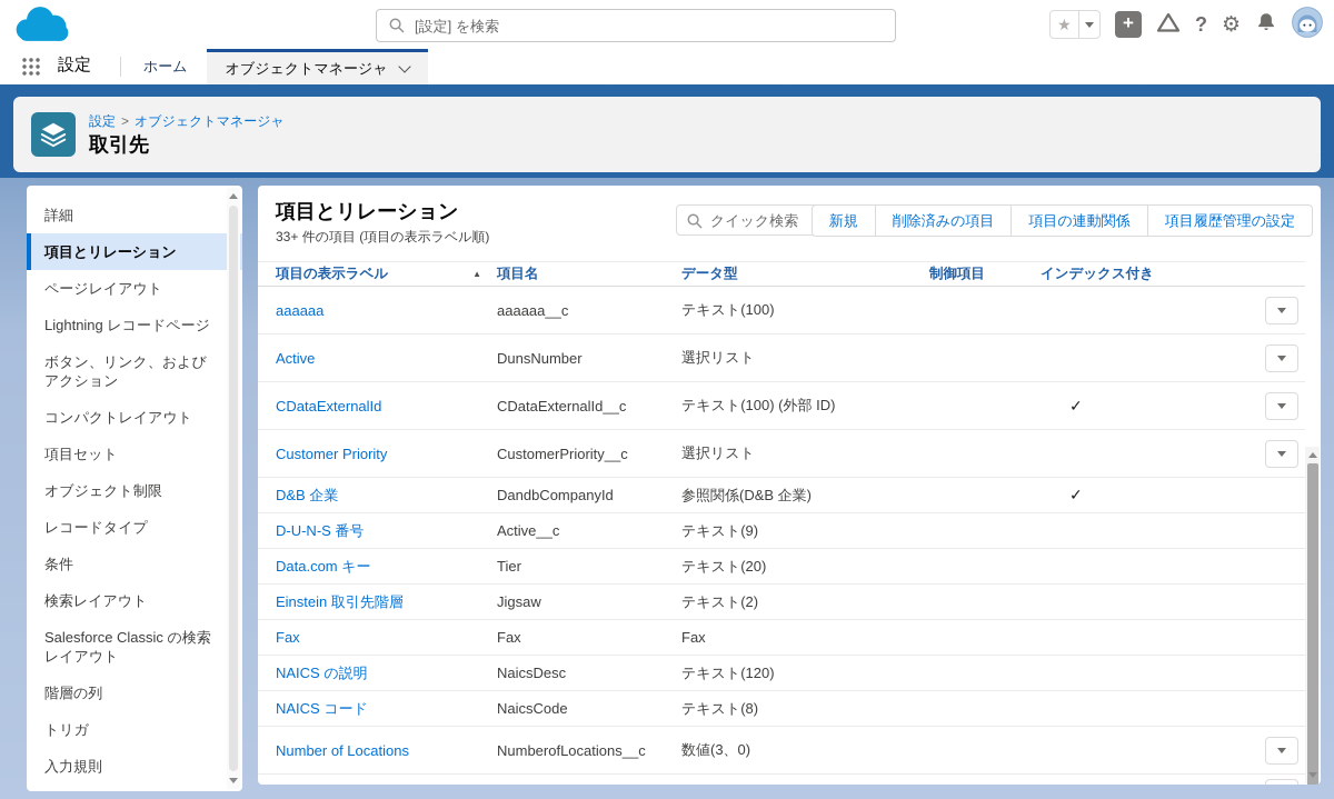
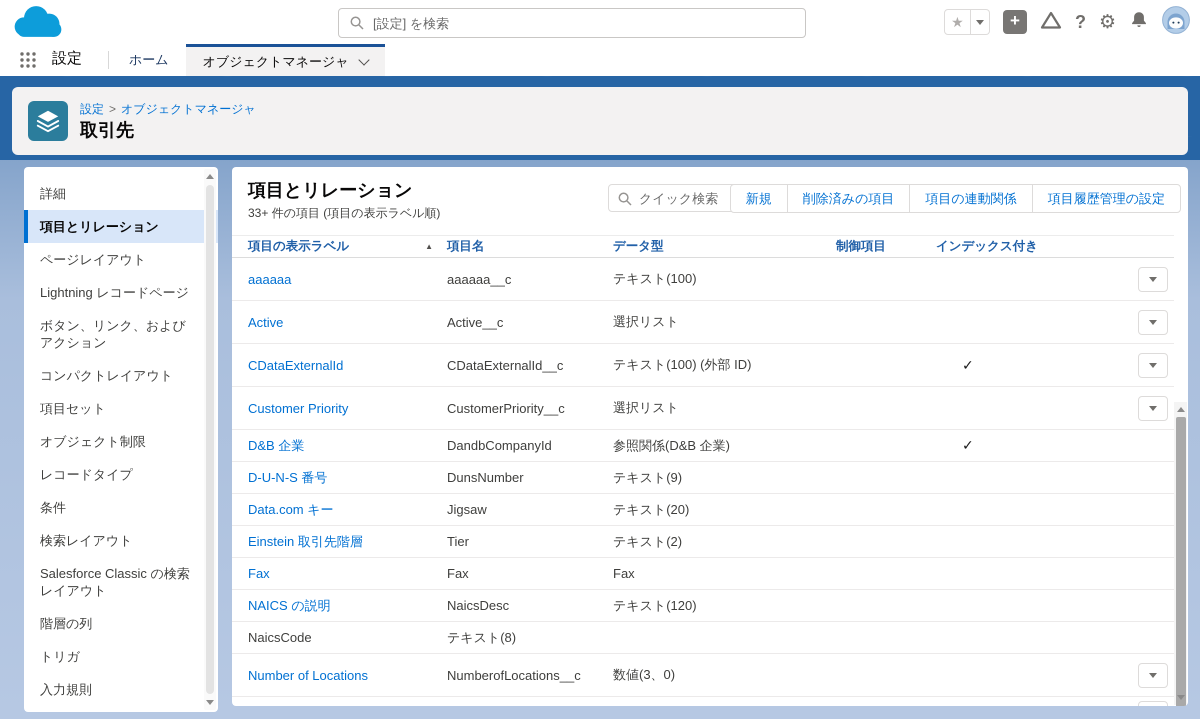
  [設定] を検索
  ★
  +
  ?
  ⚙
  設定
  ホーム
  オブジェクトマネージャ
  設定 > オブジェクトマネージャ
  取引先
  詳細
  項目とリレーション
  ページレイアウト
  Lightning レコードページ
  ボタン、リンク、およびアクション
  コンパクトレイアウト
  項目セット
  オブジェクト制限
  レコードタイプ
  条件
  検索レイアウト
  Salesforce Classic の検索レイアウト
  階層の列
  トリガ
  入力規則
  項目とリレーション
  33+ 件の項目 (項目の表示ラベル順)
  クイック検索
  新規
  削除済みの項目
  項目の連動関係
  項目履歴管理の設定
  項目の表示ラベル
  ▲
  項目名
  データ型
  制御項目
  インデックス付き
  aaaaaa
  aaaaaa__c
  テキスト(100)
  Active
- DunsNumber
+ Active__c
  選択リスト
  CDataExternalId
  CDataExternalId__c
  テキスト(100) (外部 ID)
  ✓
  Customer Priority
  CustomerPriority__c
  選択リスト
  D&B 企業
  DandbCompanyId
  参照関係(D&B 企業)
  ✓
  D-U-N-S 番号
- Active__c
+ DunsNumber
  テキスト(9)
  Data.com キー
- Tier
+ Jigsaw
  テキスト(20)
  Einstein 取引先階層
- Jigsaw
+ Tier
  テキスト(2)
  Fax
  Fax
  Fax
  NAICS の説明
  NaicsDesc
  テキスト(120)
- NAICS コード
  NaicsCode
  テキスト(8)
  Number of Locations
  NumberofLocations__c
  数値(3、0)
